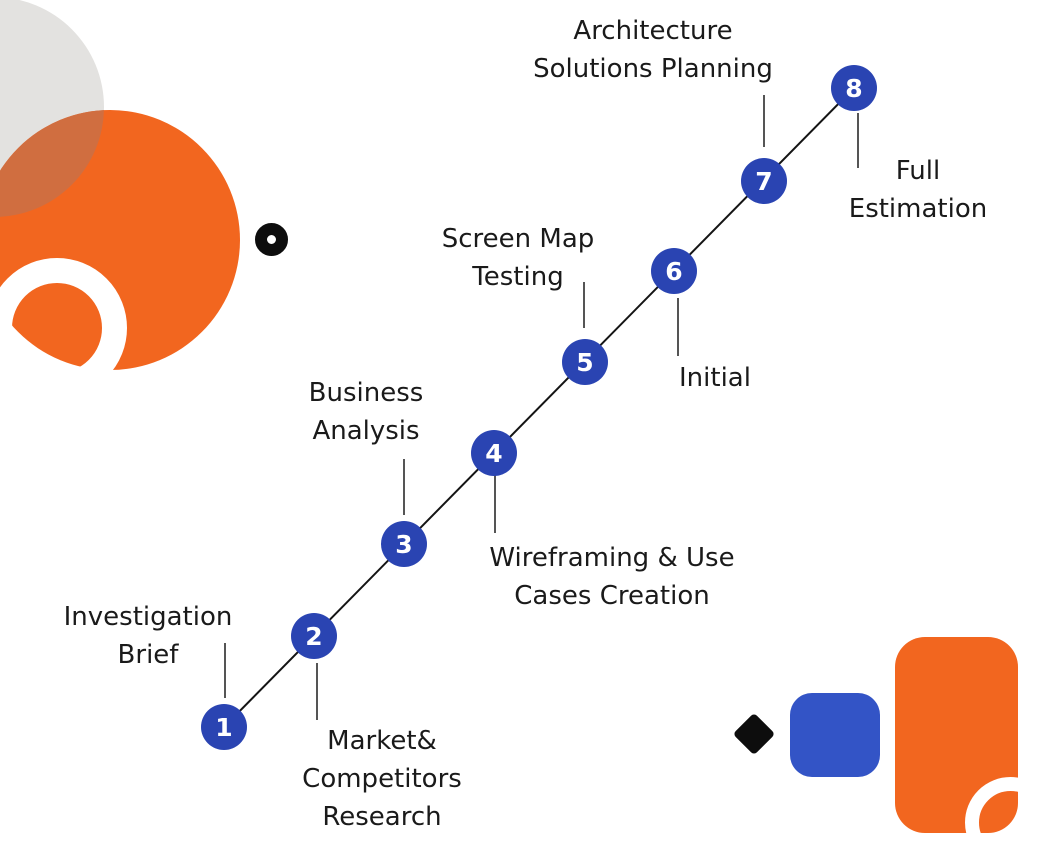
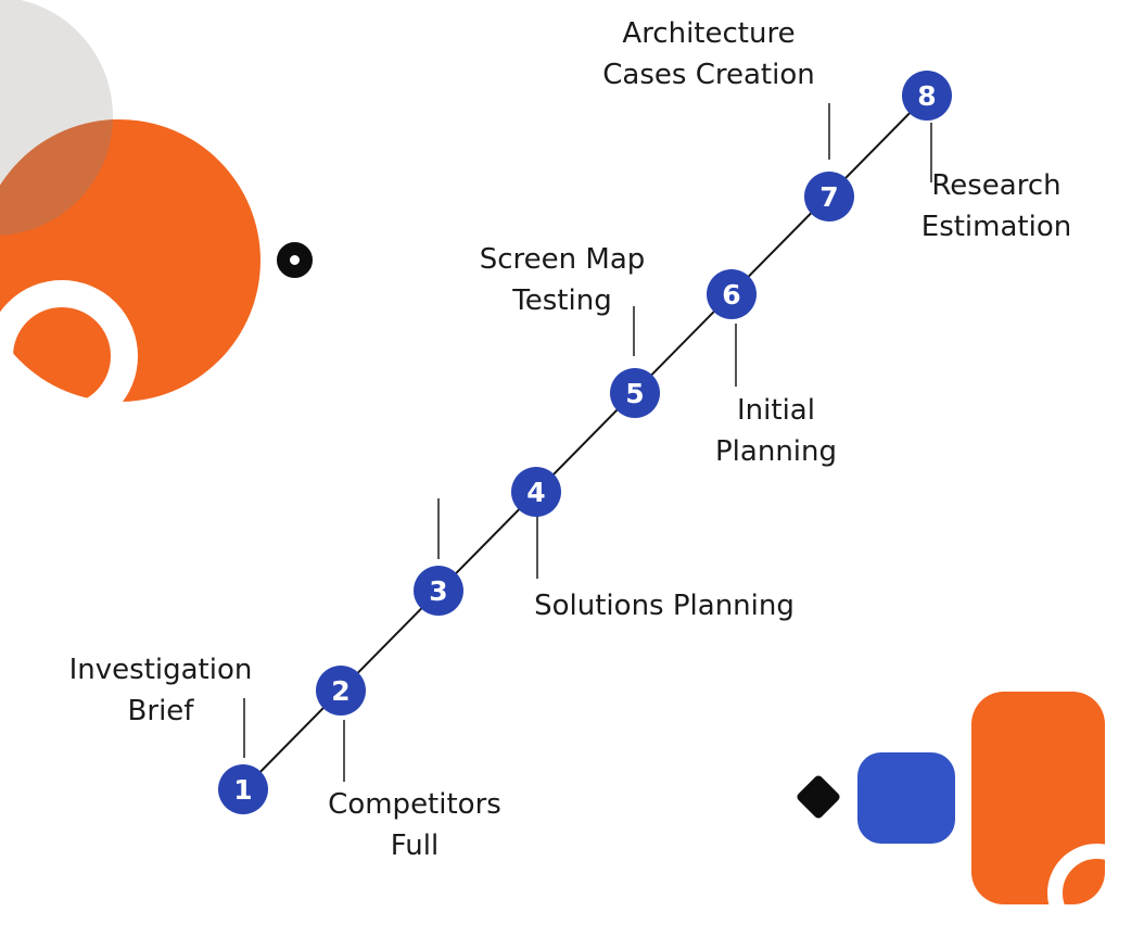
  1
  2
  3
  4
  5
  6
  7
  8
  Investigation
  Brief
- Market&
  Competitors
- Research
+ Full
- Business
- Analysis
- Wireframing & Use
- Cases Creation
+ Solutions Planning
  Screen Map
  Testing
  Initial
+ Planning
  Architecture
- Solutions Planning
+ Cases Creation
- Full
+ Research
  Estimation
